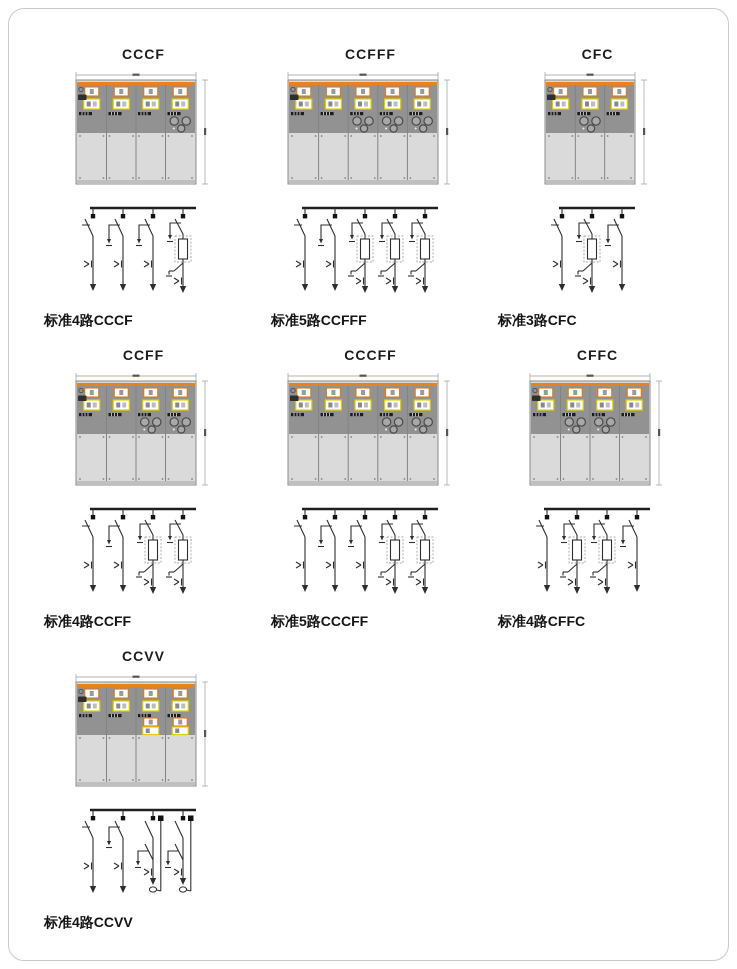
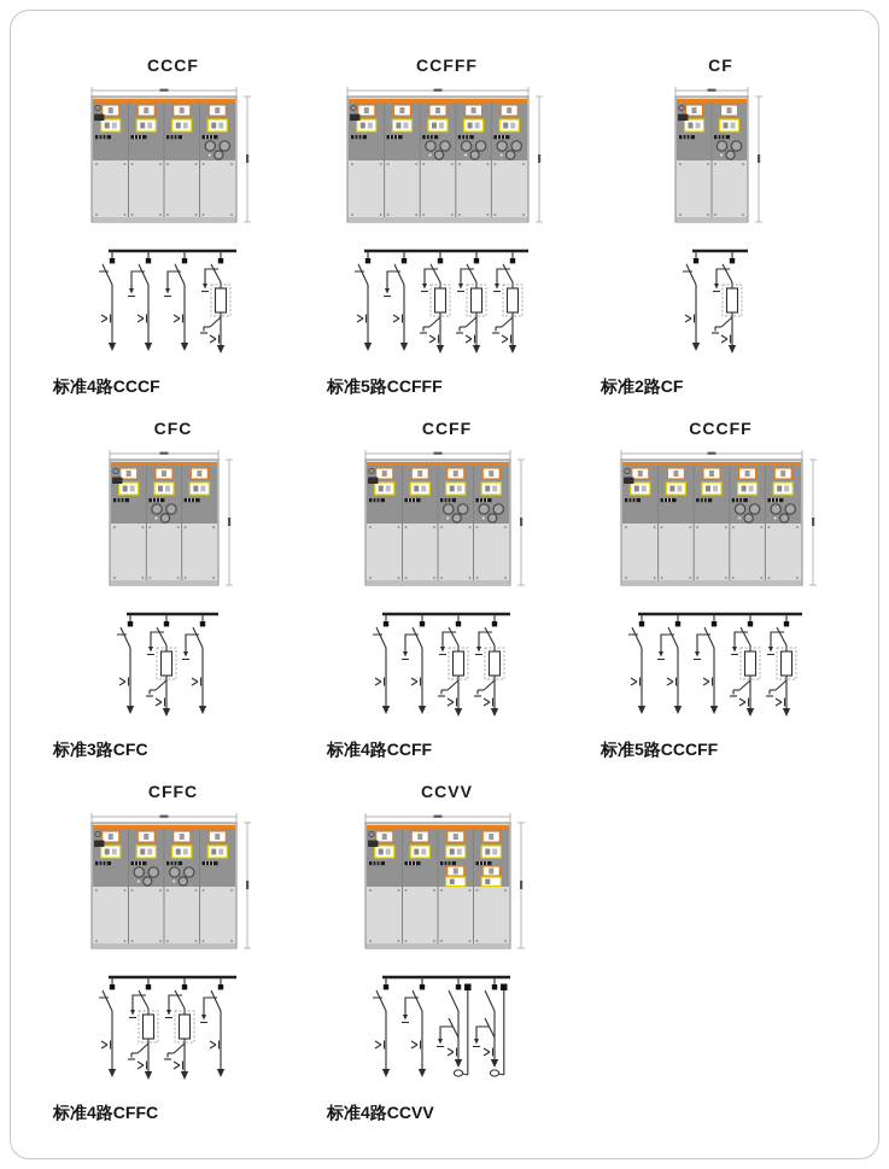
  CCCF
  标准4路CCCF
  CCFFF
  标准5路CCFFF
+ CF
+ 标准2路CF
  CFC
  标准3路CFC
  CCFF
  标准4路CCFF
  CCCFF
  标准5路CCCFF
  CFFC
  标准4路CFFC
  CCVV
  标准4路CCVV
